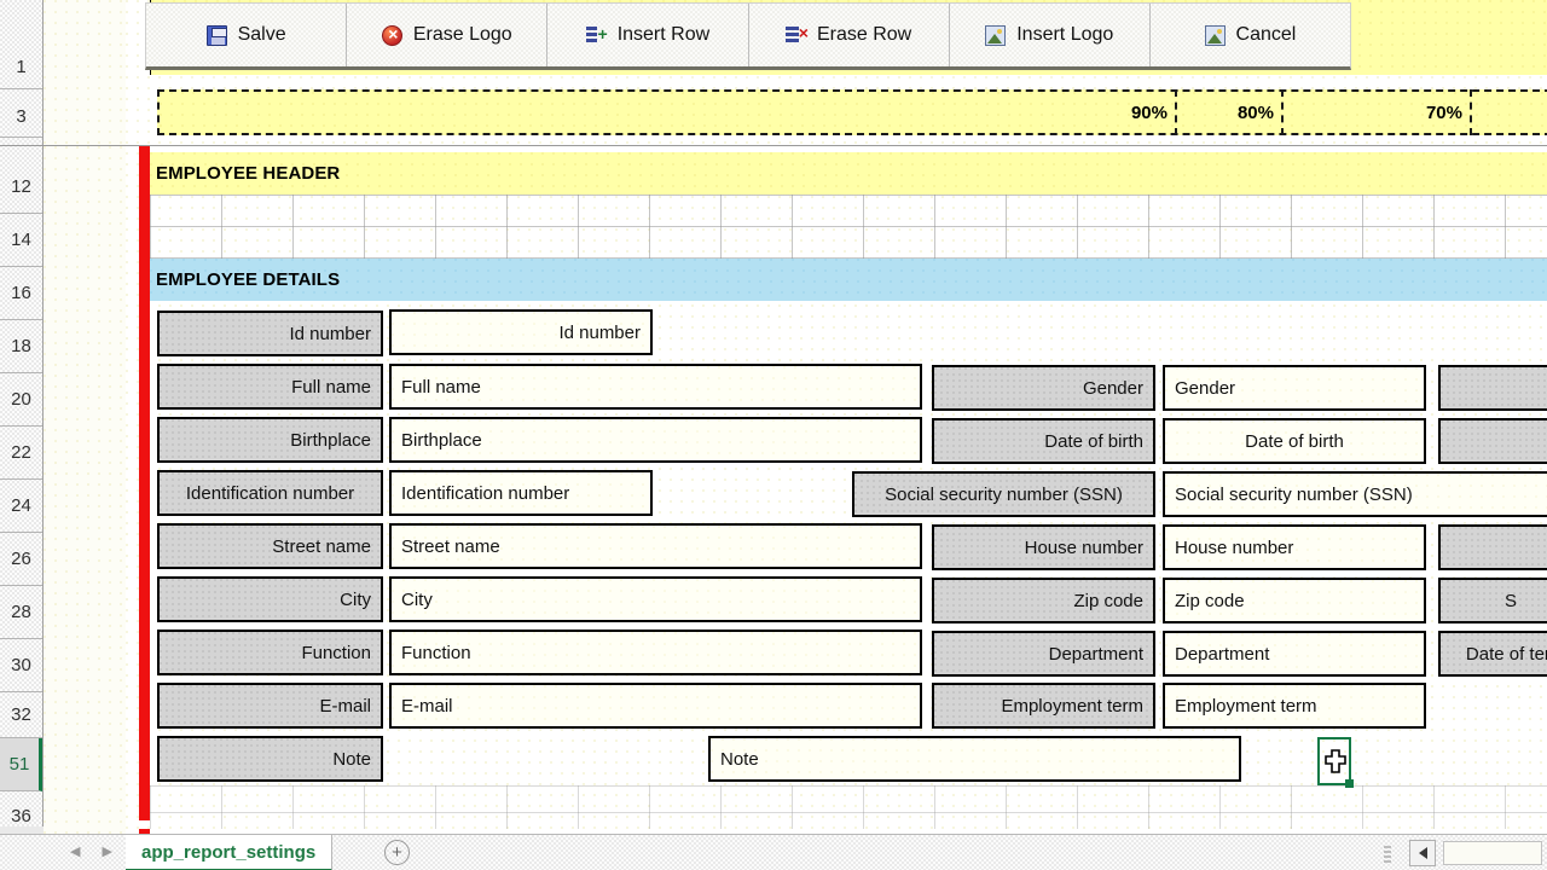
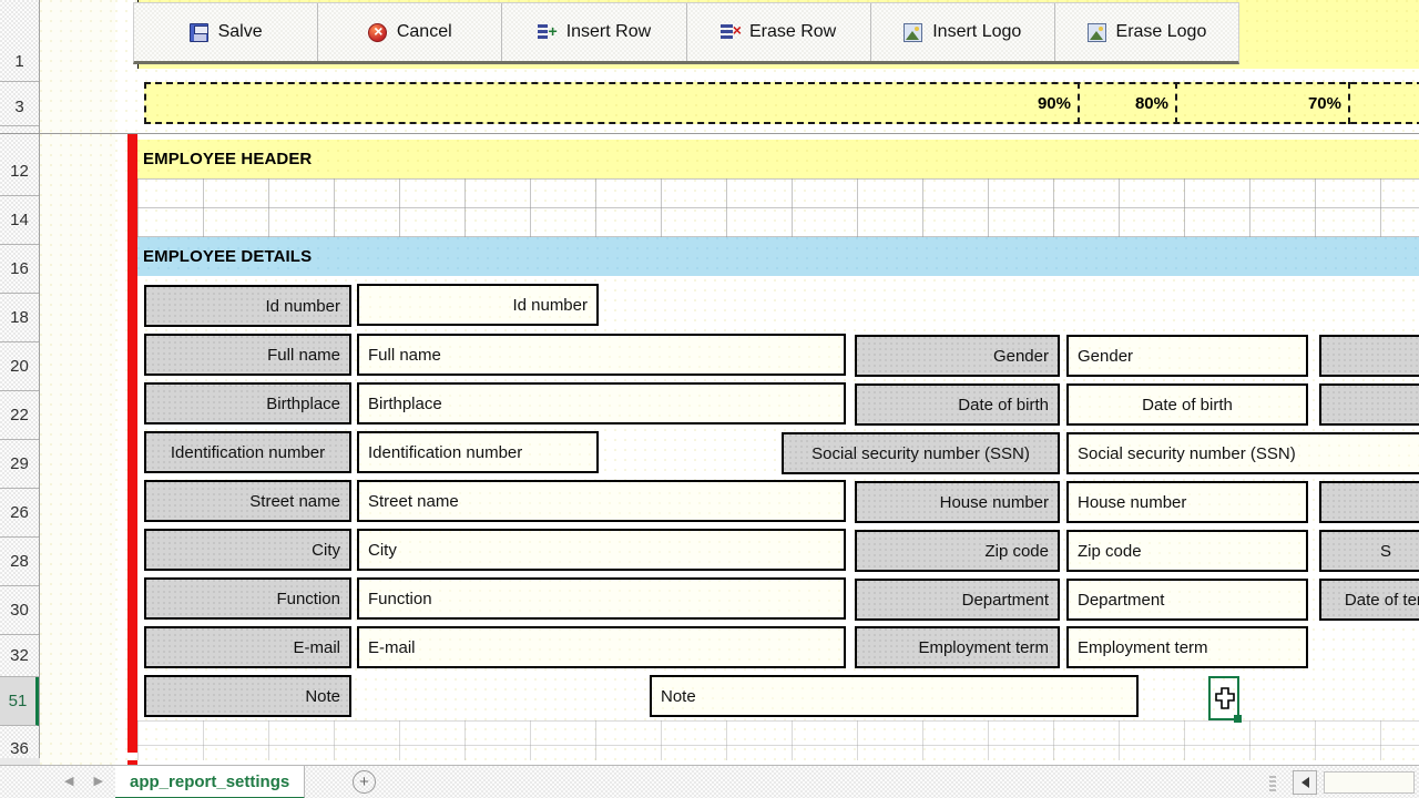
  90%
  80%
  70%
  EMPLOYEE HEADER
  EMPLOYEE DETAILS
  Id number
  Id number
  Full name
  Full name
  Gender
  Gender
  Birthplace
  Birthplace
  Date of birth
  Date of birth
  Identification number
  Identification number
  Social security number (SSN)
  Social security number (SSN)
  Street name
  Street name
  House number
  House number
  City
  City
  Zip code
  Zip code
  Function
  Function
  Department
  Department
  E-mail
  E-mail
  Employment term
  Employment term
  Note
  Note
  S
  1
  3
  12
  14
  16
  18
  20
  22
- 24
+ 29
  26
  28
  30
  32
  51
  36
  Salve
- Erase Logo
+ Cancel
  Insert Row
  Erase Row
  Insert Logo
- Cancel
+ Erase Logo
  ◀
  ▶
  app_report_settings
  +
